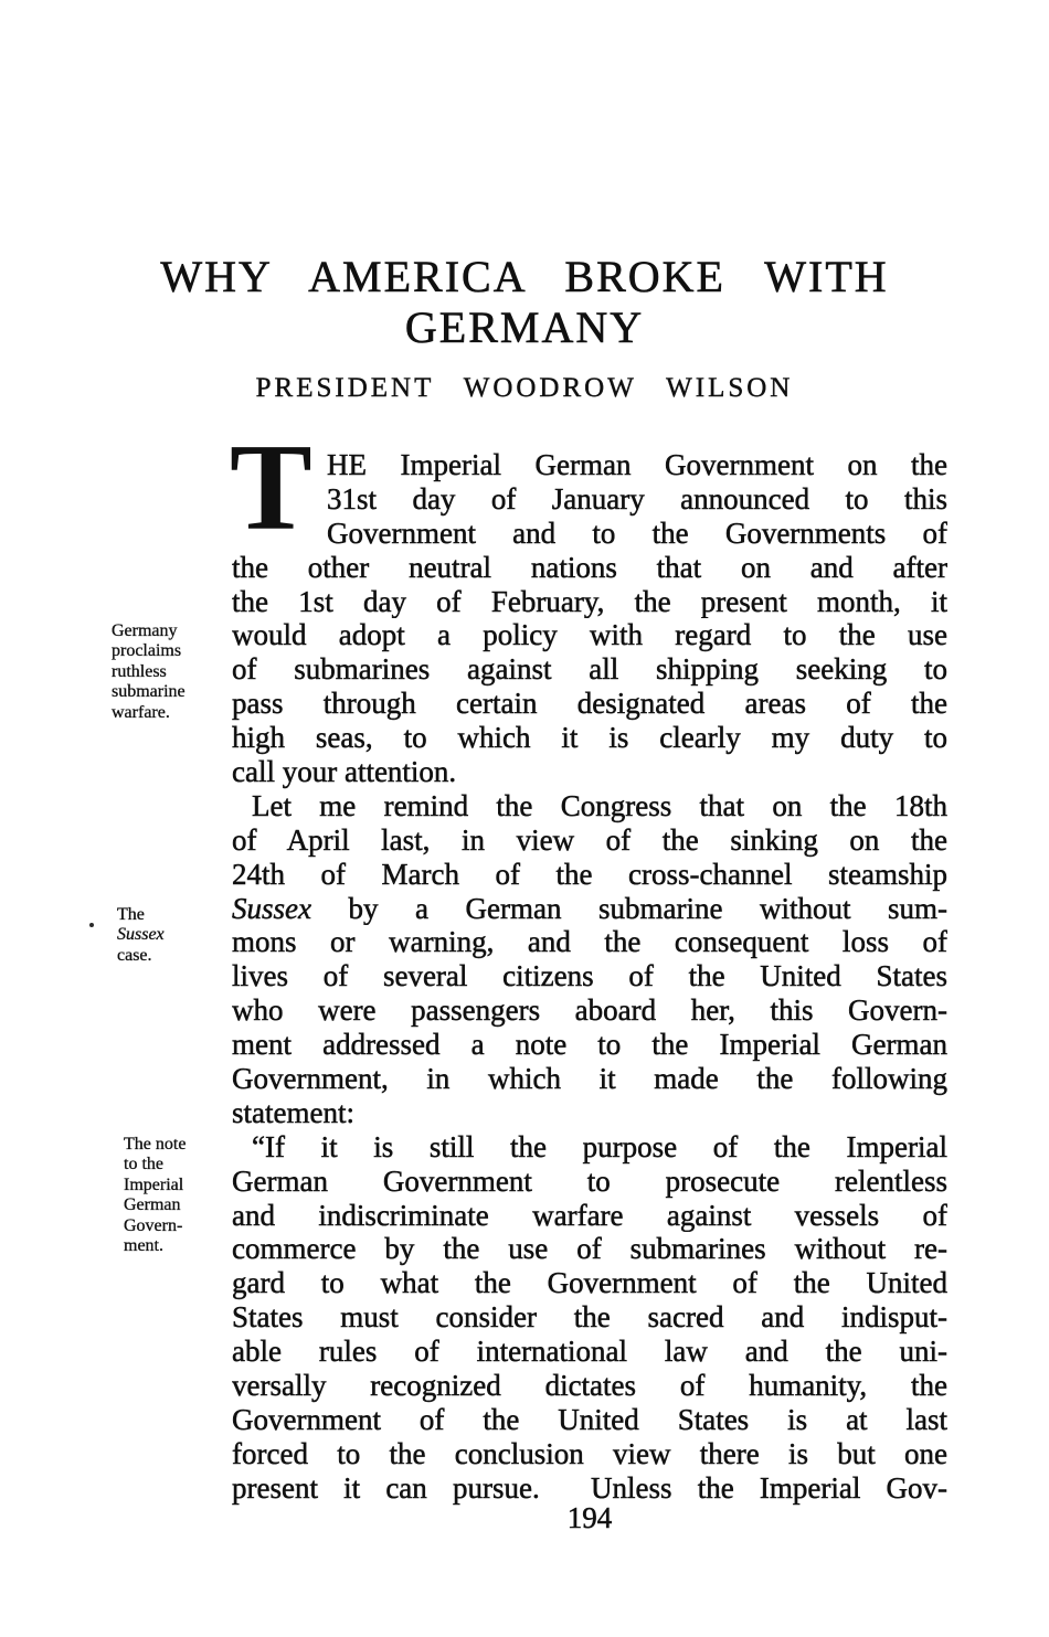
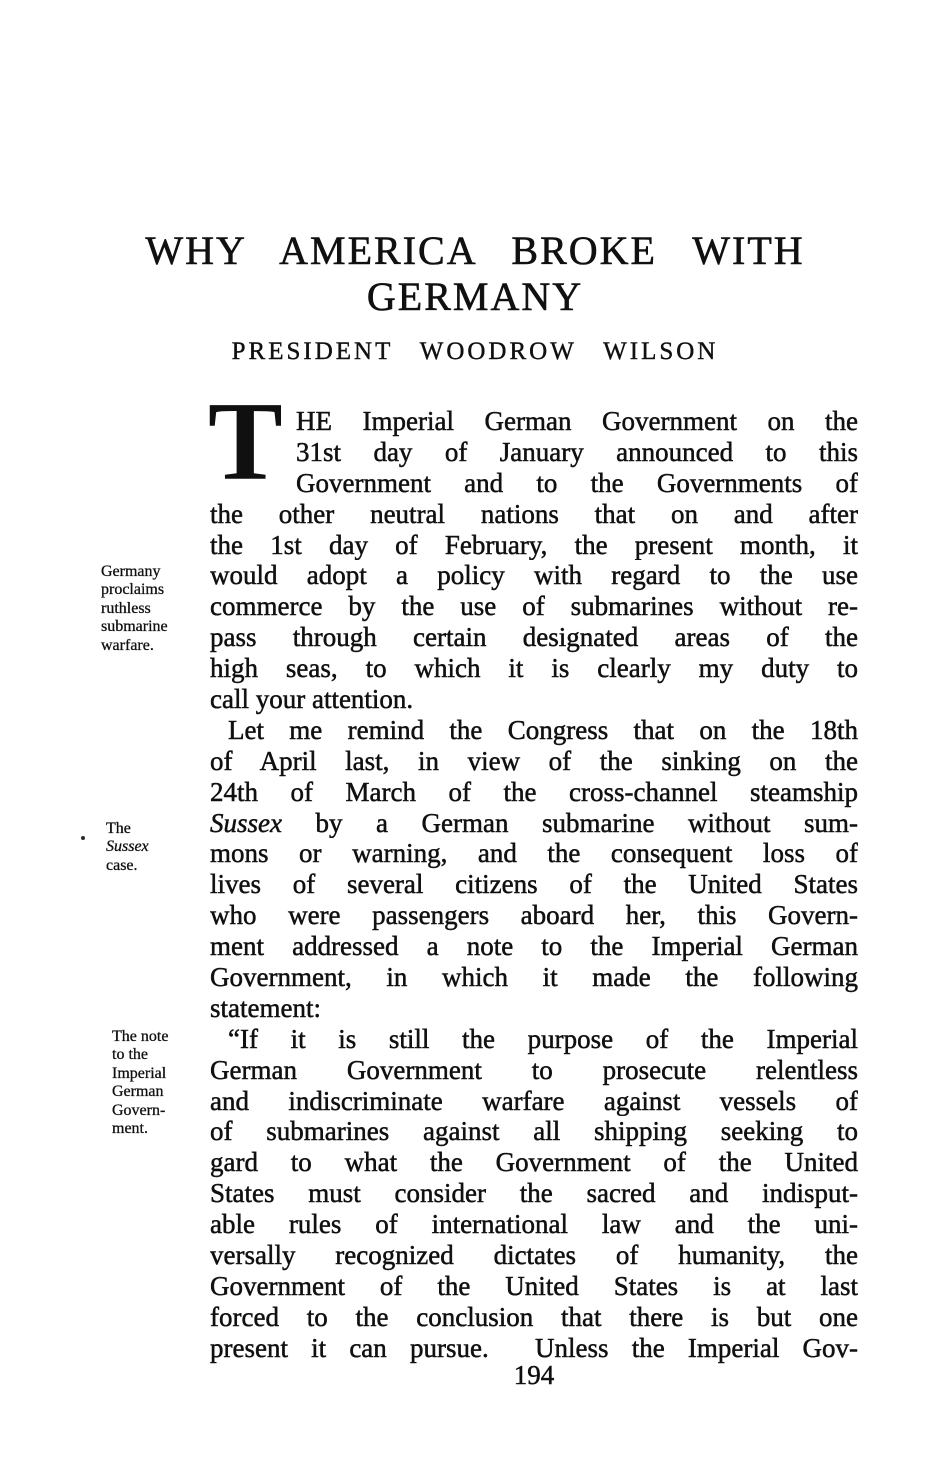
  WHY AMERICA BROKE WITH
  GERMANY
  PRESIDENT WOODROW WILSON
  Germany
  proclaims
  ruthless
  submarine
  warfare.
  The
  Sussex
  case.
  The note
  to the
  Imperial
  German
  Govern-
  ment.
  T
  HE Imperial German Government on the
  31st day of January announced to this
  Government and to the Governments of
  the other neutral nations that on and after
  the 1st day of February, the present month, it
  would adopt a policy with regard to the use
- of submarines against all shipping seeking to
+ commerce by the use of submarines without re-
  pass through certain designated areas of the
  high seas, to which it is clearly my duty to
  call your attention.
  Let me remind the Congress that on the 18th
  of April last, in view of the sinking on the
  24th of March of the cross-channel steamship
  Sussex by a German submarine without sum-
  mons or warning, and the consequent loss of
  lives of several citizens of the United States
  who were passengers aboard her, this Govern-
  ment addressed a note to the Imperial German
  Government, in which it made the following
  statement:
  “If it is still the purpose of the Imperial
  German Government to prosecute relentless
  and indiscriminate warfare against vessels of
- commerce by the use of submarines without re-
+ of submarines against all shipping seeking to
  gard to what the Government of the United
  States must consider the sacred and indisput-
  able rules of international law and the uni-
  versally recognized dictates of humanity, the
  Government of the United States is at last
- forced to the conclusion view there is but one
+ forced to the conclusion that there is but one
  present it can pursue. Unless the Imperial Gov-
  194
